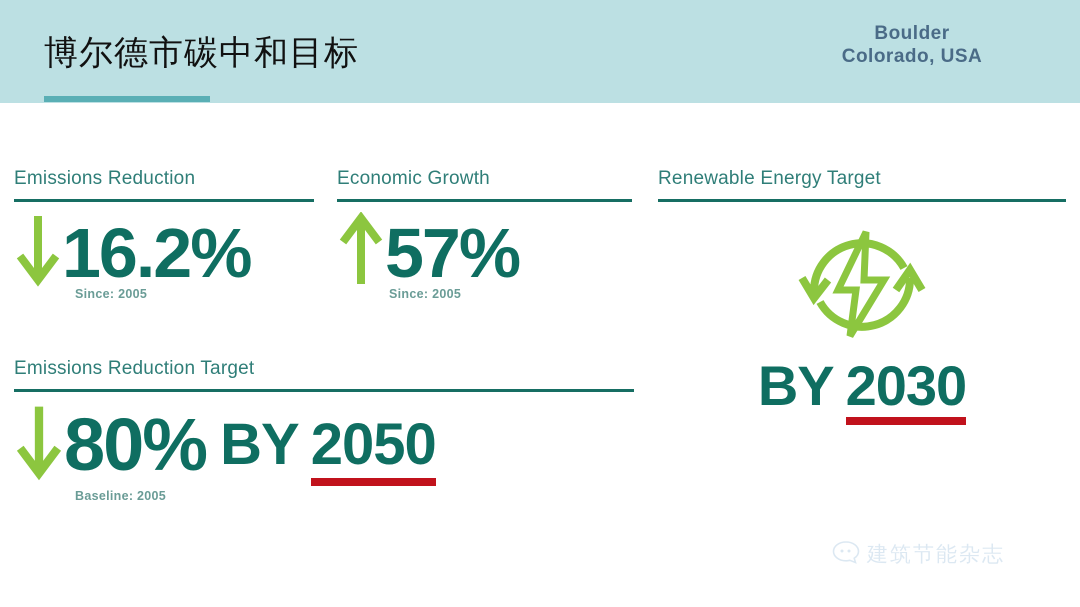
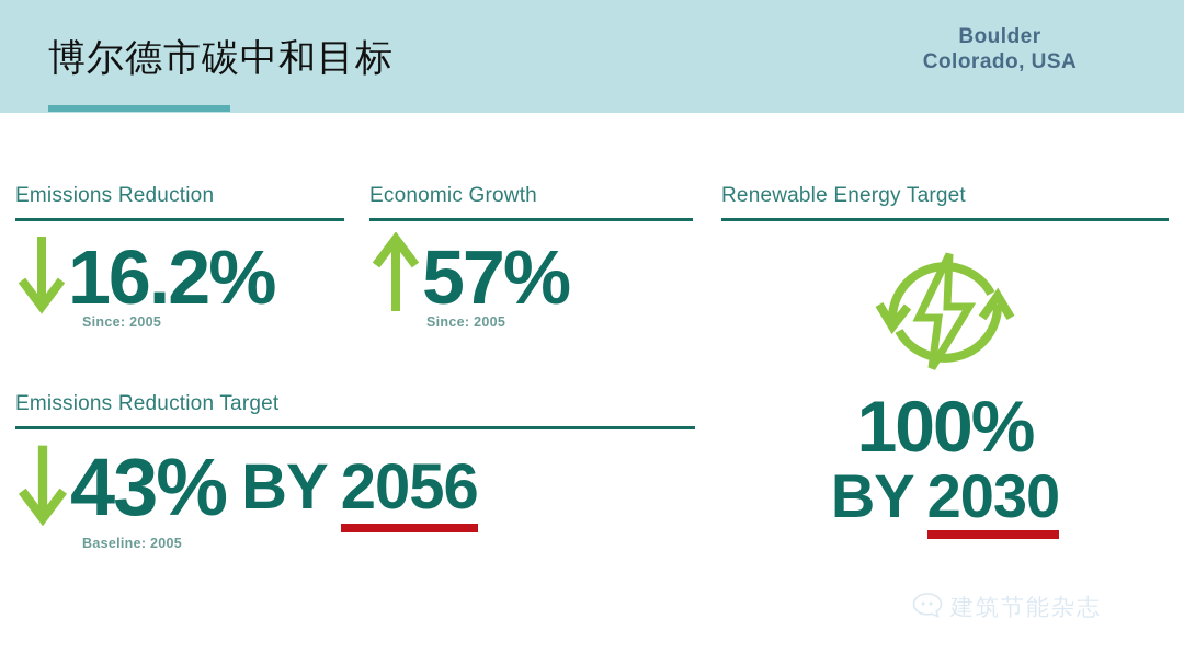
  博尔德市碳中和目标
  Boulder
  Colorado, USA
  Emissions Reduction
  16.2%
  Since: 2005
  Economic Growth
  57%
  Since: 2005
  Emissions Reduction Target
- 80%
+ 43%
  BY
- 2050
+ 2056
  Baseline: 2005
  Renewable Energy Target
+ 100%
  BY
  2030
  建筑节能杂志
